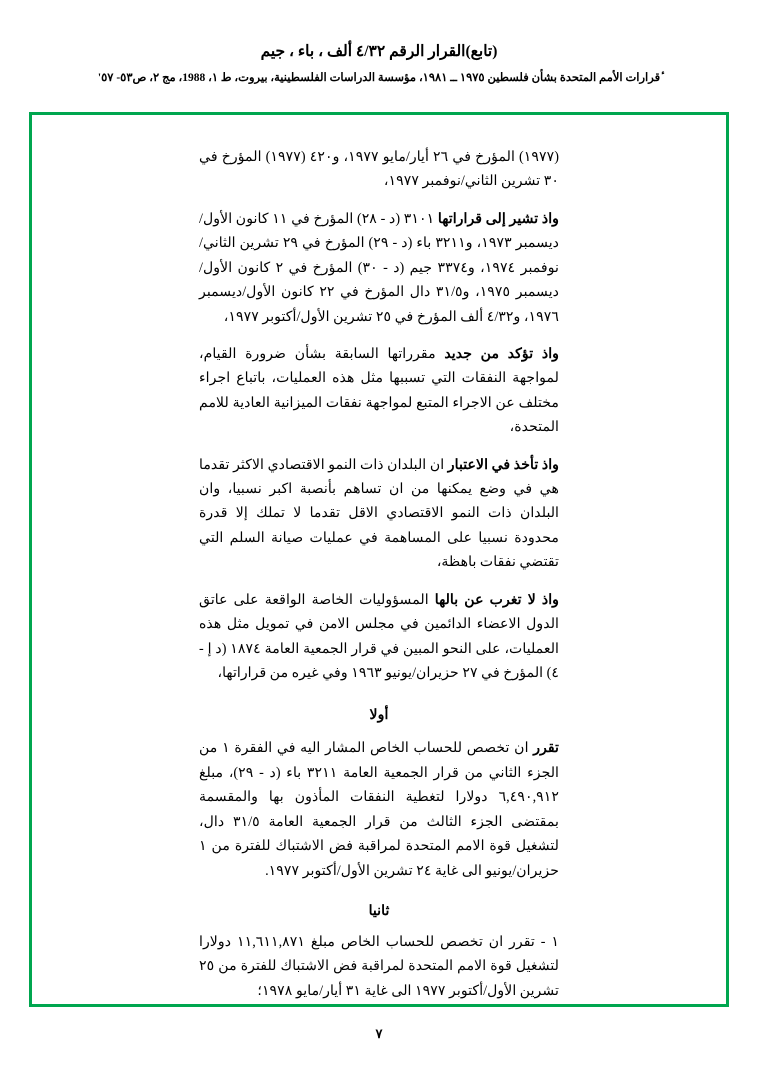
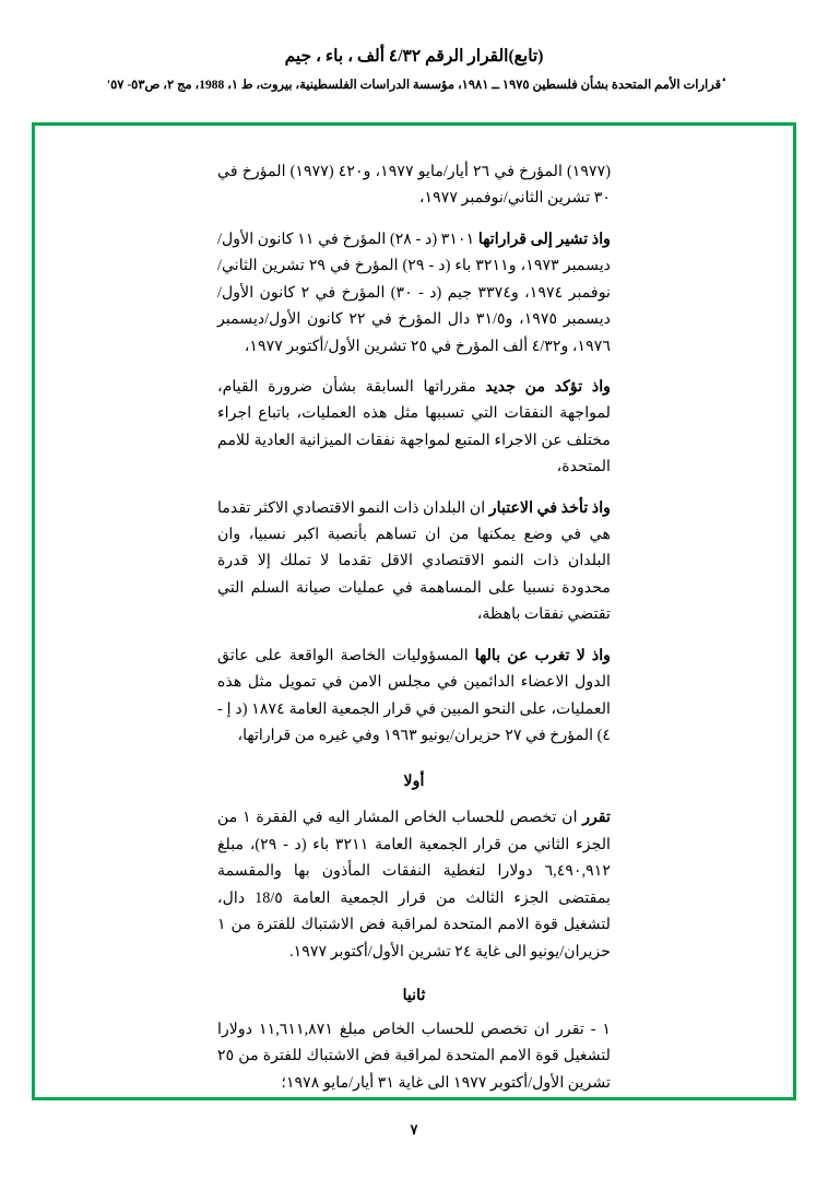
  (تابع)القرار الرقم ٤/٣٢ ألف ، باء ، جيم
  ٔقرارات الأمم المتحدة بشأن فلسطين ١٩٧٥ ــ ١٩٨١، مؤسسة الدراسات الفلسطينية، بيروت، ط ١، 1988، مج ٢، ص٥٣- ٥٧'
  (١٩٧٧) المؤرخ في ٢٦ أيار/مايو ١٩٧٧، و٤٢٠ (١٩٧٧) المؤرخ في ٣٠ تشرين الثاني/نوفمبر ١٩٧٧،
  واذ تشير إلى قراراتها ٣١٠١ (د - ٢٨) المؤرخ في ١١ كانون الأول/ديسمبر ١٩٧٣، و٣٢١١ باء (د - ٢٩) المؤرخ في ٢٩ تشرين الثاني/نوفمبر ١٩٧٤، و٣٣٧٤ جيم (د - ٣٠) المؤرخ في ٢ كانون الأول/ديسمبر ١٩٧٥، و٣١/٥ دال المؤرخ في ٢٢ كانون الأول/ديسمبر ١٩٧٦، و٤/٣٢ ألف المؤرخ في ٢٥ تشرين الأول/أكتوبر ١٩٧٧،
  واذ تؤكد من جديد مقرراتها السابقة بشأن ضرورة القيام، لمواجهة النفقات التي تسببها مثل هذه العمليات، باتباع اجراء مختلف عن الاجراء المتبع لمواجهة نفقات الميزانية العادية للامم المتحدة،
  واذ تأخذ في الاعتبار ان البلدان ذات النمو الاقتصادي الاكثر تقدما هي في وضع يمكنها من ان تساهم بأنصبة اكبر نسبيا، وان البلدان ذات النمو الاقتصادي الاقل تقدما لا تملك إلا قدرة محدودة نسبيا على المساهمة في عمليات صيانة السلم التي تقتضي نفقات باهظة،
  واذ لا تغرب عن بالها المسؤوليات الخاصة الواقعة على عاتق الدول الاعضاء الدائمين في مجلس الامن في تمويل مثل هذه العمليات، على النحو المبين في قرار الجمعية العامة ١٨٧٤ (د إ - ٤) المؤرخ في ٢٧ حزيران/يونيو ١٩٦٣ وفي غيره من قراراتها،
  أولا
- تقرر ان تخصص للحساب الخاص المشار اليه في الفقرة ١ من الجزء الثاني من قرار الجمعية العامة ٣٢١١ باء (د - ٢٩)، مبلغ ٦,٤٩٠,٩١٢ دولارا لتغطية النفقات المأذون بها والمقسمة بمقتضى الجزء الثالث من قرار الجمعية العامة ٣١/٥ دال، لتشغيل قوة الامم المتحدة لمراقبة فض الاشتباك للفترة من ١ حزيران/يونيو الى غاية ٢٤ تشرين الأول/أكتوبر ١٩٧٧.
+ تقرر ان تخصص للحساب الخاص المشار اليه في الفقرة ١ من الجزء الثاني من قرار الجمعية العامة ٣٢١١ باء (د - ٢٩)، مبلغ ٦,٤٩٠,٩١٢ دولارا لتغطية النفقات المأذون بها والمقسمة بمقتضى الجزء الثالث من قرار الجمعية العامة 18/٥ دال، لتشغيل قوة الامم المتحدة لمراقبة فض الاشتباك للفترة من ١ حزيران/يونيو الى غاية ٢٤ تشرين الأول/أكتوبر ١٩٧٧.
  ثانيا
  ١ - تقرر ان تخصص للحساب الخاص مبلغ ١١,٦١١,٨٧١ دولارا لتشغيل قوة الامم المتحدة لمراقبة فض الاشتباك للفترة من ٢٥ تشرين الأول/أكتوبر ١٩٧٧ الى غاية ٣١ أيار/مايو ١٩٧٨؛
  ٧
